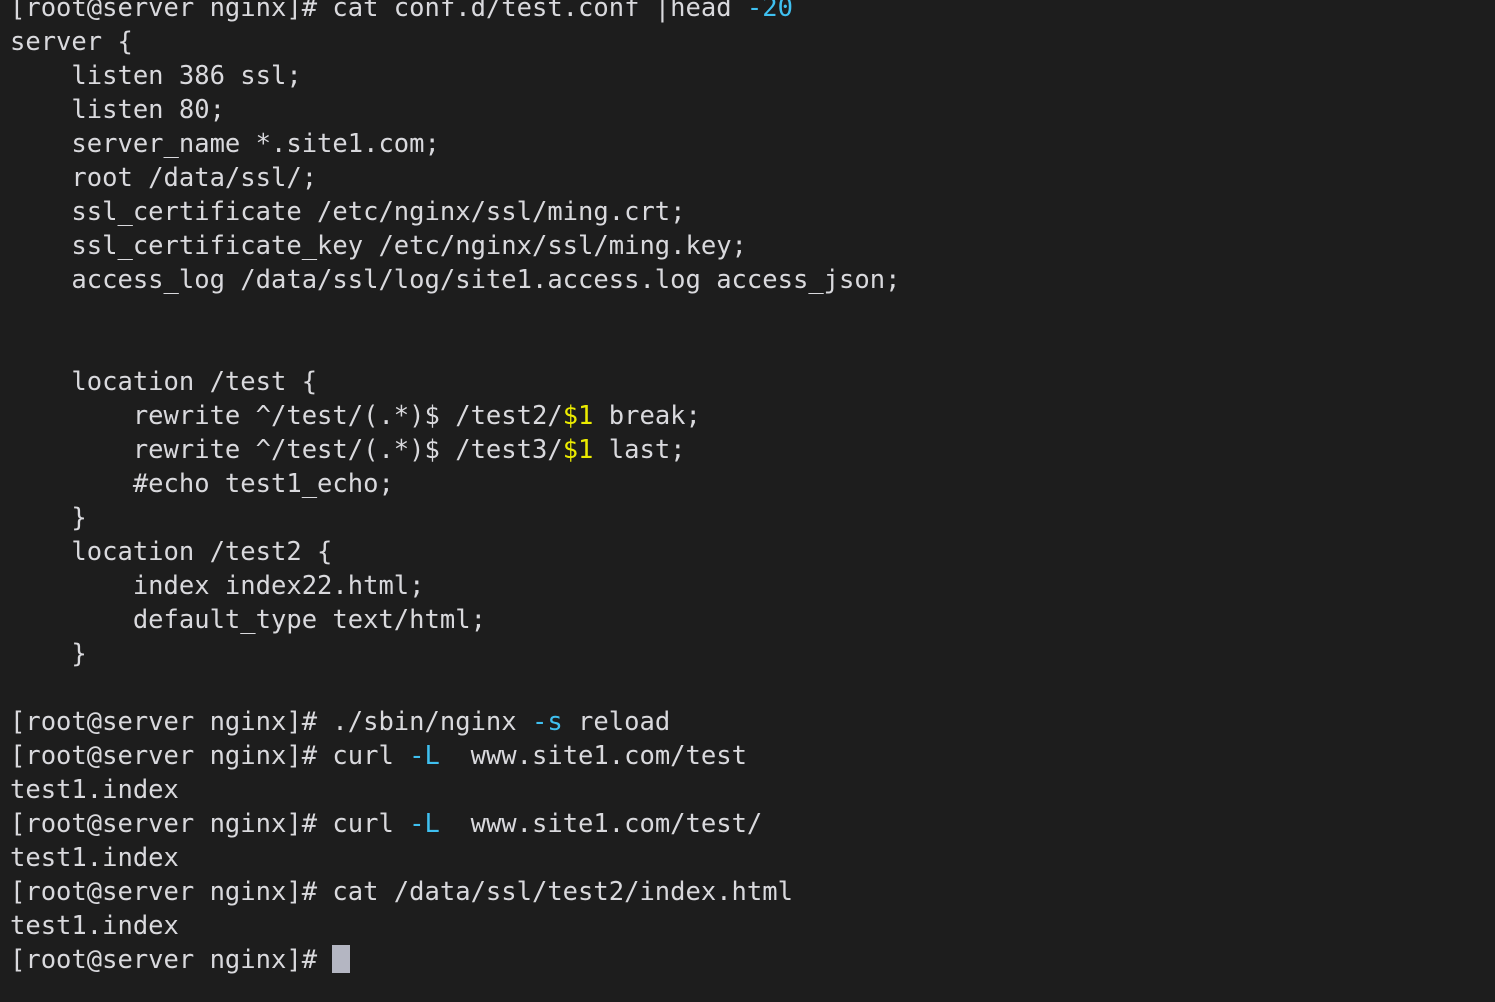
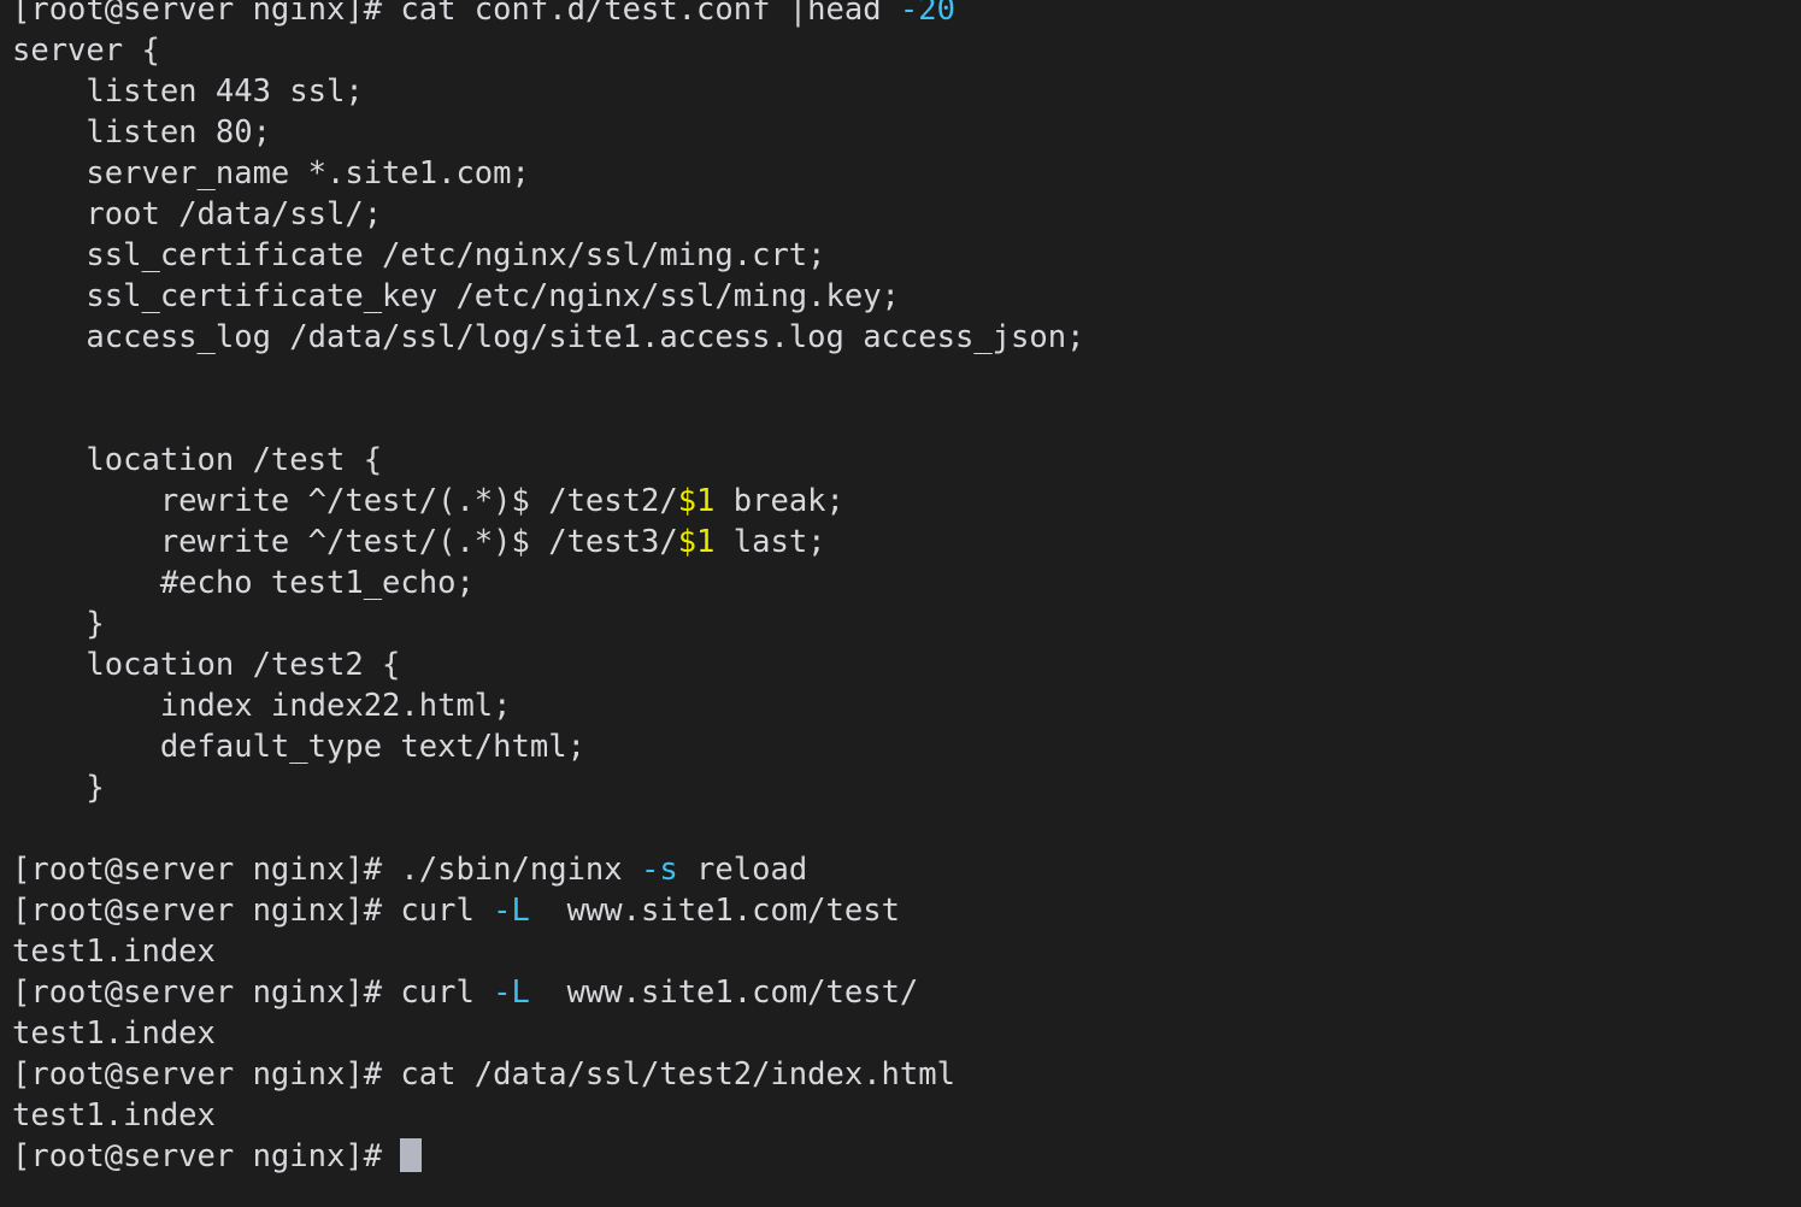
  [root@server nginx]# cat conf.d/test.conf |head -20
  server {
- listen 386 ssl;
+ listen 443 ssl;
  listen 80;
  server_name *.site1.com;
  root /data/ssl/;
  ssl_certificate /etc/nginx/ssl/ming.crt;
  ssl_certificate_key /etc/nginx/ssl/ming.key;
  access_log /data/ssl/log/site1.access.log access_json;
  location /test {
  rewrite ^/test/(.*)$ /test2/$1 break;
  rewrite ^/test/(.*)$ /test3/$1 last;
  #echo test1_echo;
  }
  location /test2 {
  index index22.html;
  default_type text/html;
  }
  [root@server nginx]# ./sbin/nginx -s reload
  [root@server nginx]# curl -L www.site1.com/test
  test1.index
  [root@server nginx]# curl -L www.site1.com/test/
  test1.index
  [root@server nginx]# cat /data/ssl/test2/index.html
  test1.index
  [root@server nginx]#
